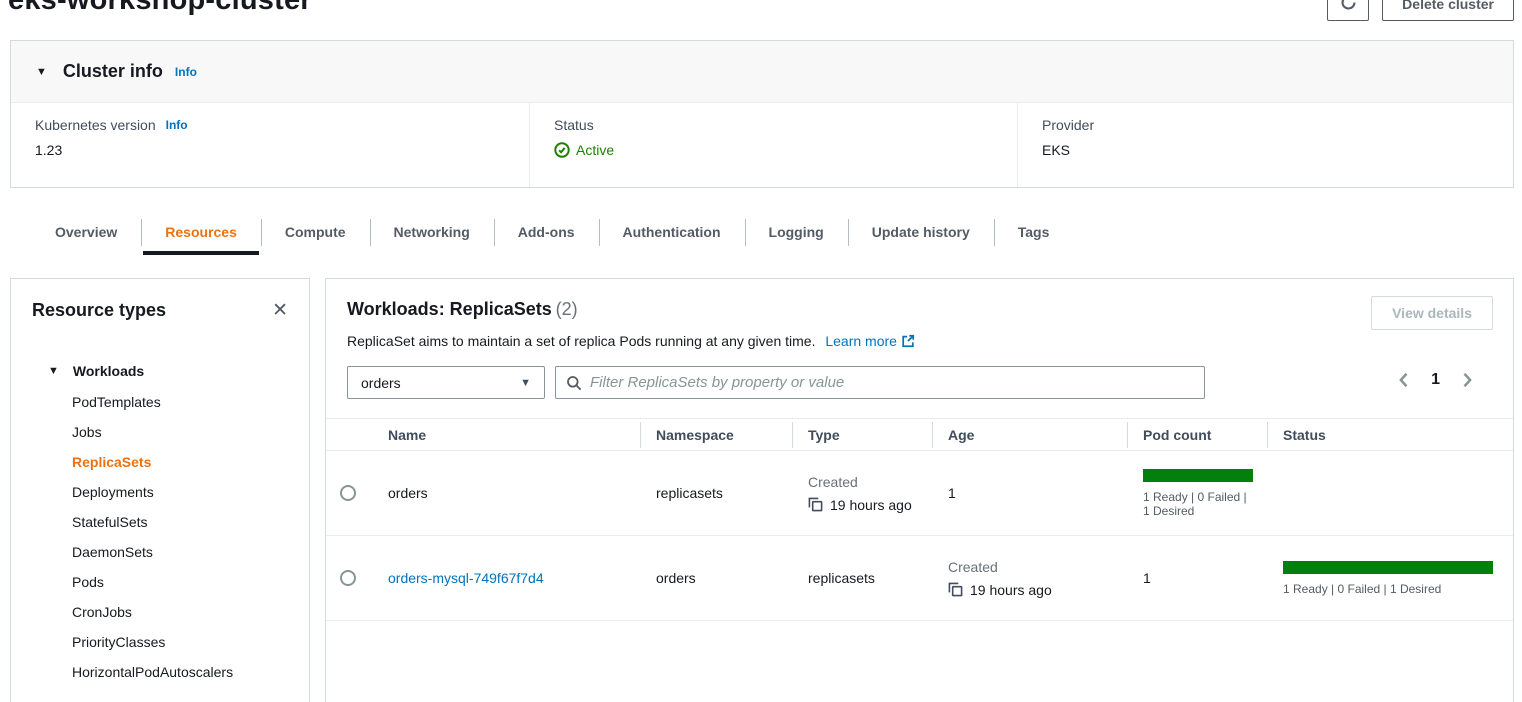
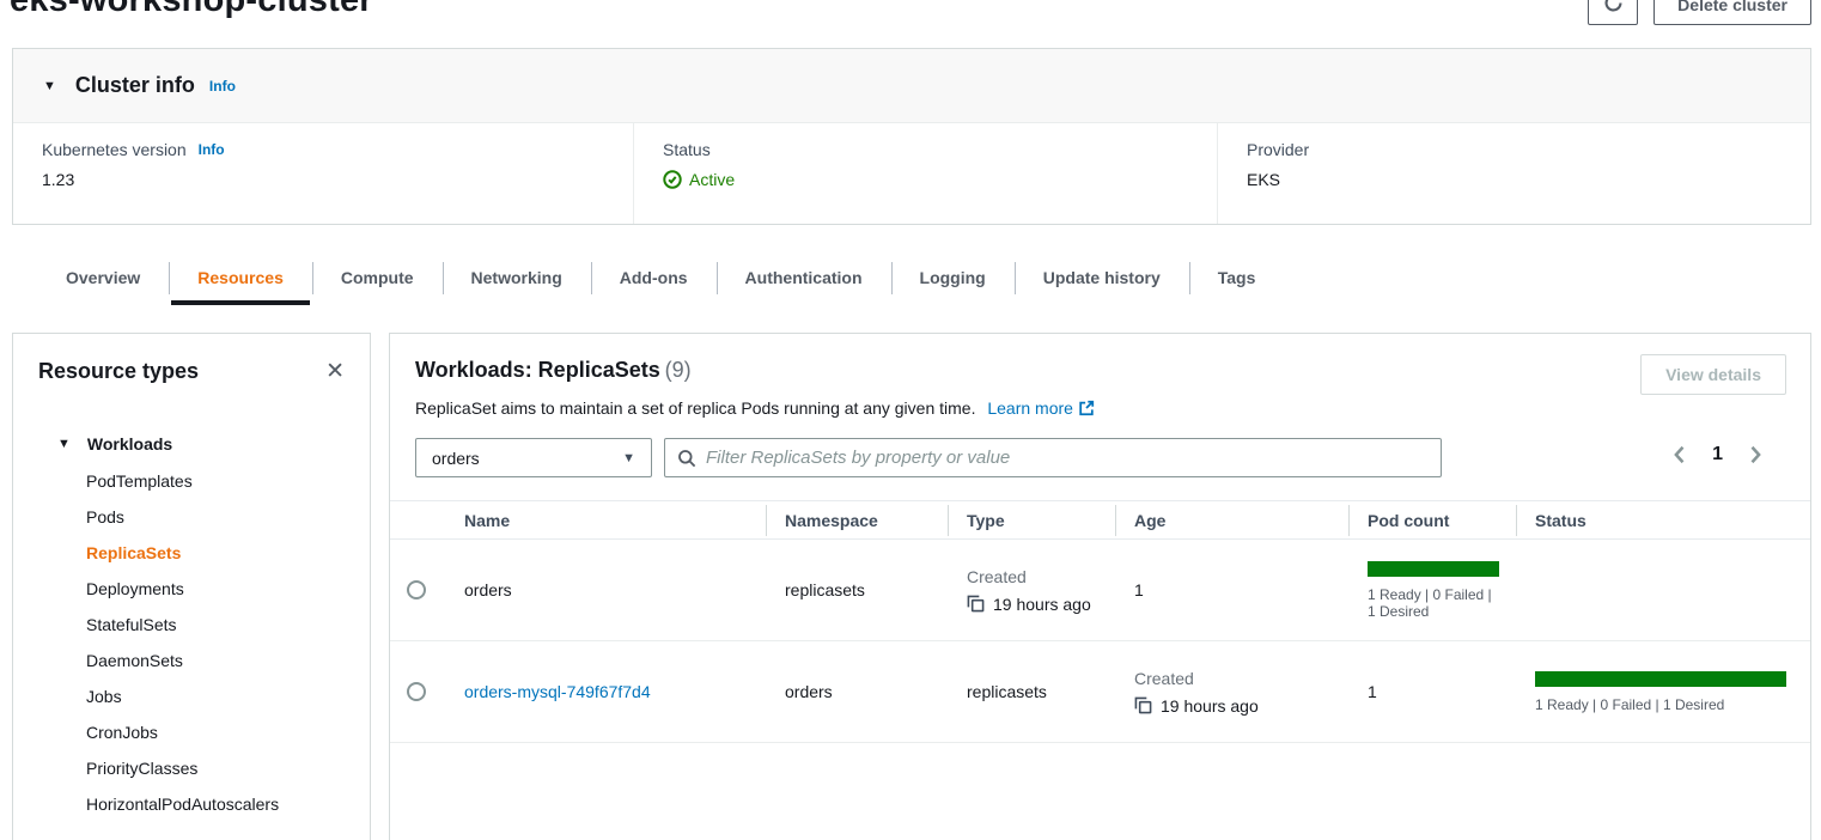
  eks-workshop-cluster
  Delete cluster
  ▼
  Cluster info
  Info
  Kubernetes version
  Info
  1.23
  Status
  Active
  Provider
  EKS
  Overview
  Resources
  Compute
  Networking
  Add-ons
  Authentication
  Logging
  Update history
  Tags
  Resource types
  ✕
  ▼
  Workloads
  PodTemplates
- Jobs
+ Pods
  ReplicaSets
  Deployments
  StatefulSets
  DaemonSets
- Pods
+ Jobs
  CronJobs
  PriorityClasses
  HorizontalPodAutoscalers
- Workloads: ReplicaSets (2)
+ Workloads: ReplicaSets (9)
  View details
  ReplicaSet aims to maintain a set of replica Pods running at any given time. Learn more
  orders
  ▼
  Filter ReplicaSets by property or value
  1
  Name
  Namespace
  Type
  Age
  Pod count
  Status
  orders
  replicasets
  Created
  19 hours ago
  1
  1 Ready | 0 Failed | 1 Desired
  orders-mysql-749f67f7d4
  orders
  replicasets
  Created
  19 hours ago
  1
  1 Ready | 0 Failed | 1 Desired
